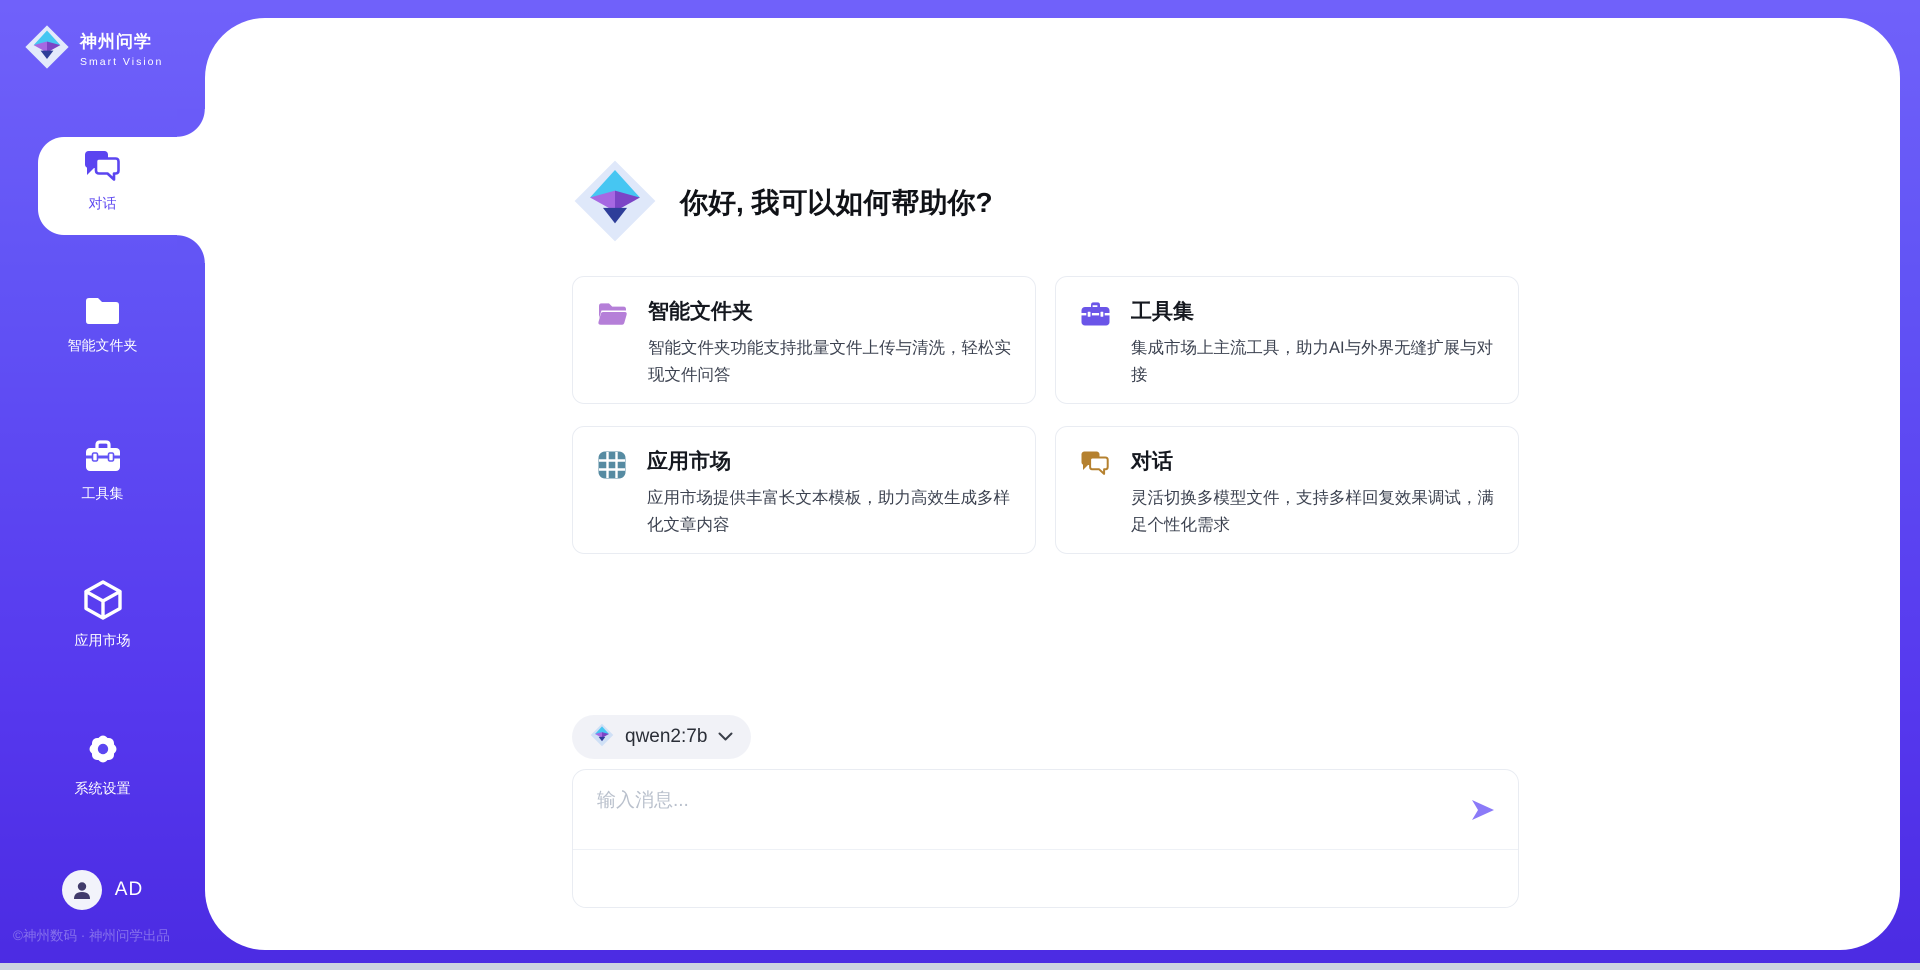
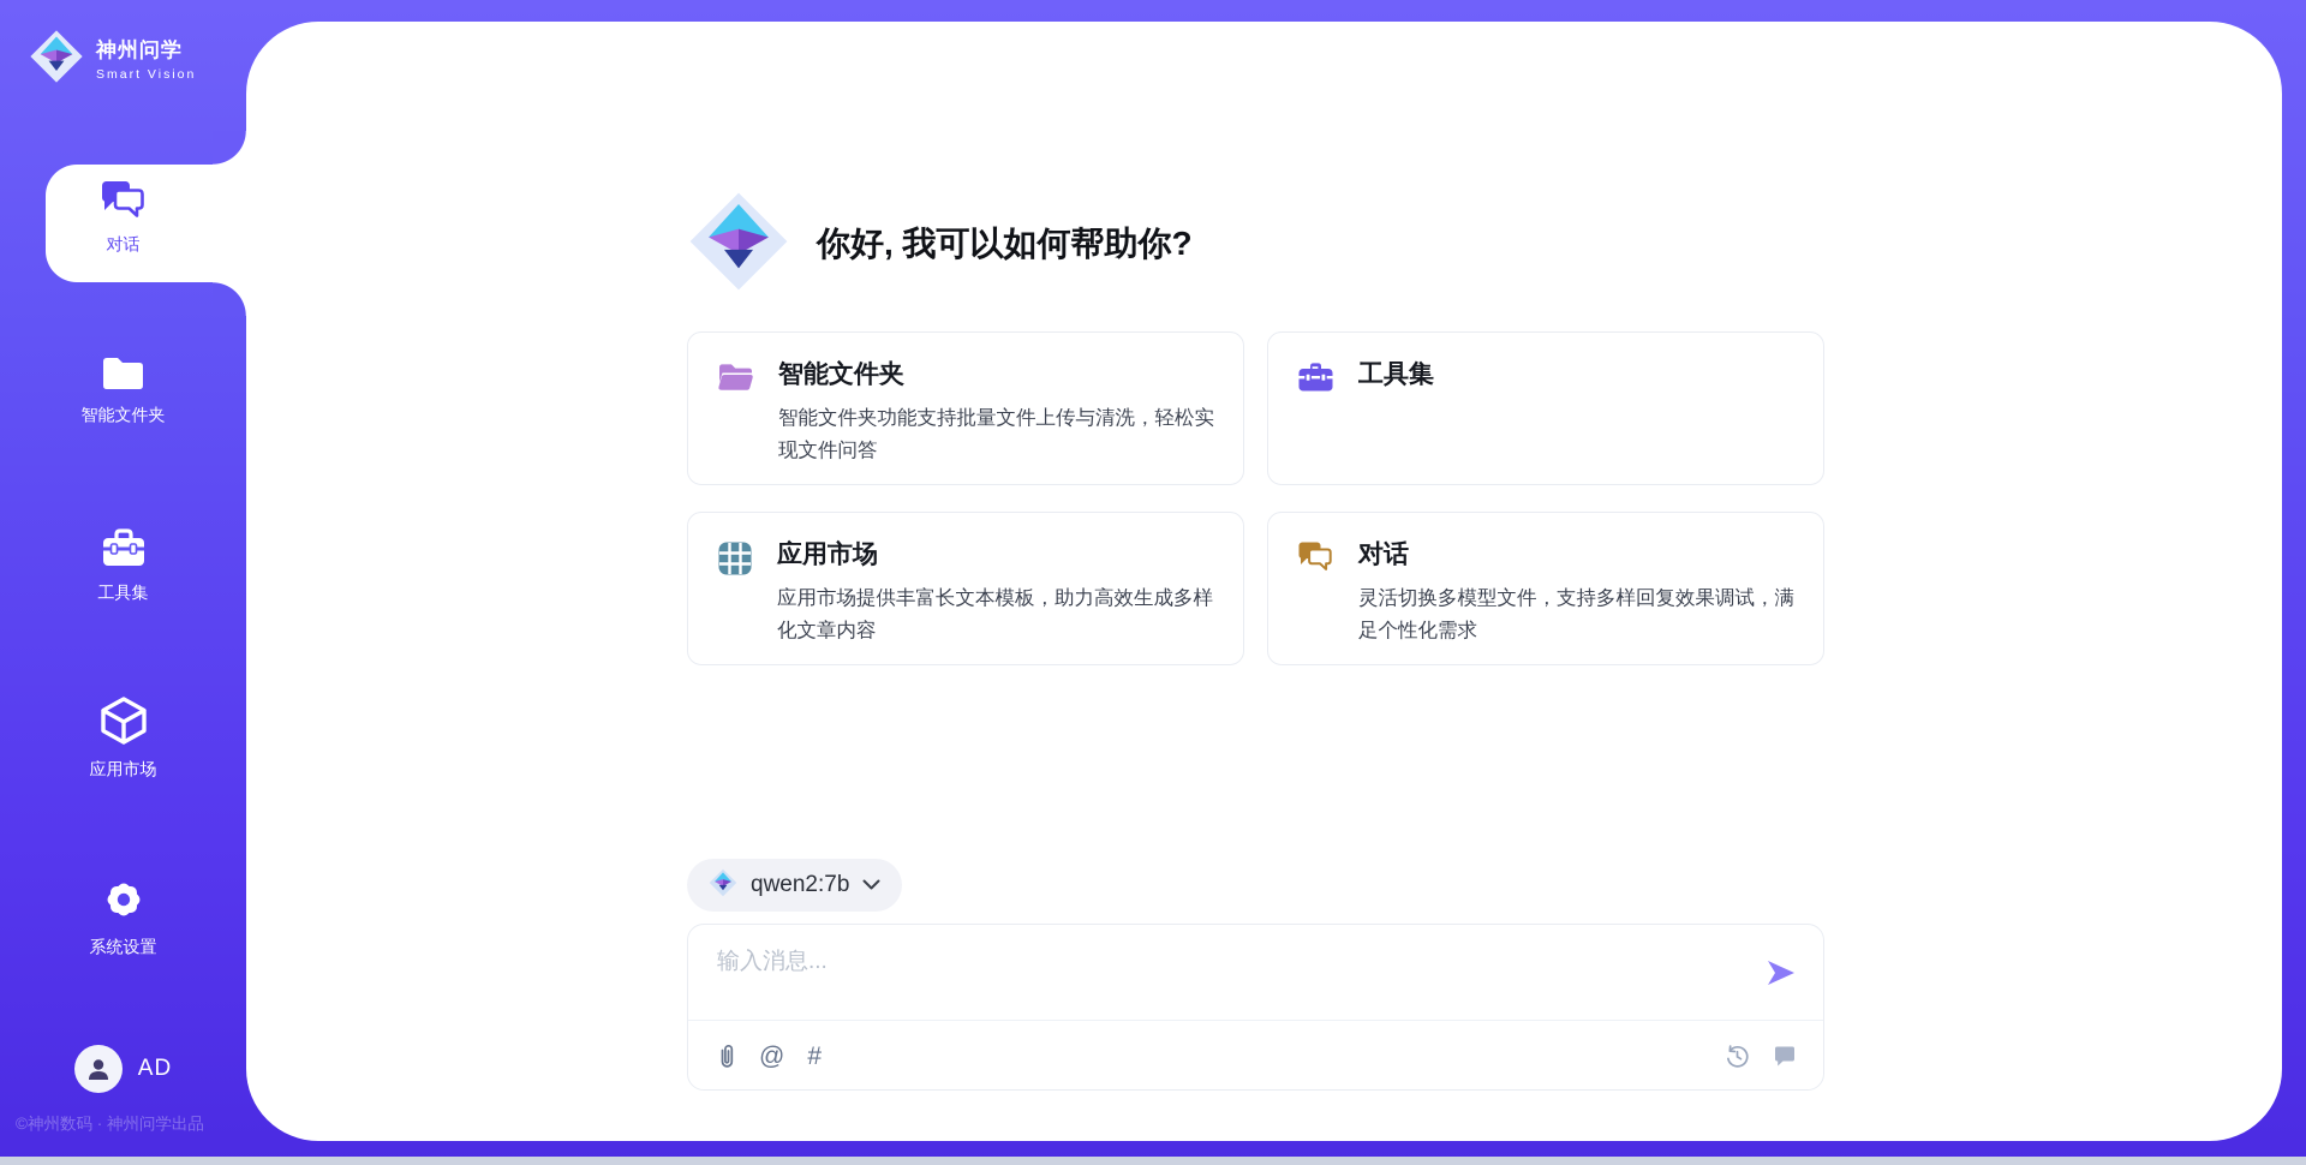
  神州问学
  Smart Vision
  对话
  智能文件夹
  工具集
  应用市场
  系统设置
  AD
  ©神州数码 · 神州问学出品
  你好, 我可以如何帮助你?
  智能文件夹
  智能文件夹功能支持批量文件上传与清洗，轻松实现文件问答
  工具集
- 集成市场上主流工具，助力AI与外界无缝扩展与对接
  应用市场
  应用市场提供丰富长文本模板，助力高效生成多样化文章内容
  对话
  灵活切换多模型文件，支持多样回复效果调试，满足个性化需求
  qwen2:7b
  输入消息...
+ @
+ #
